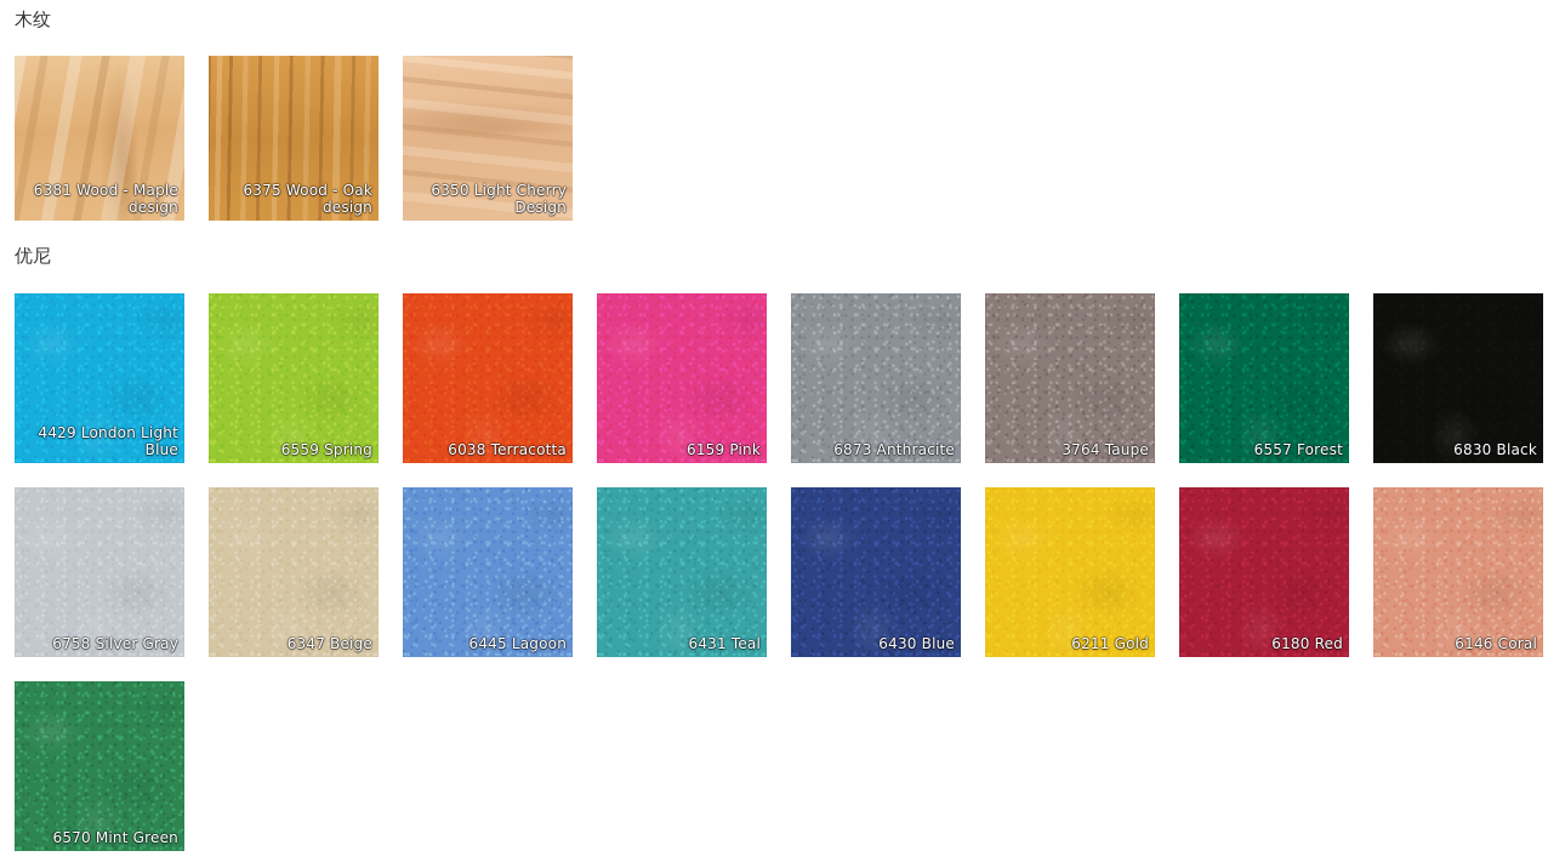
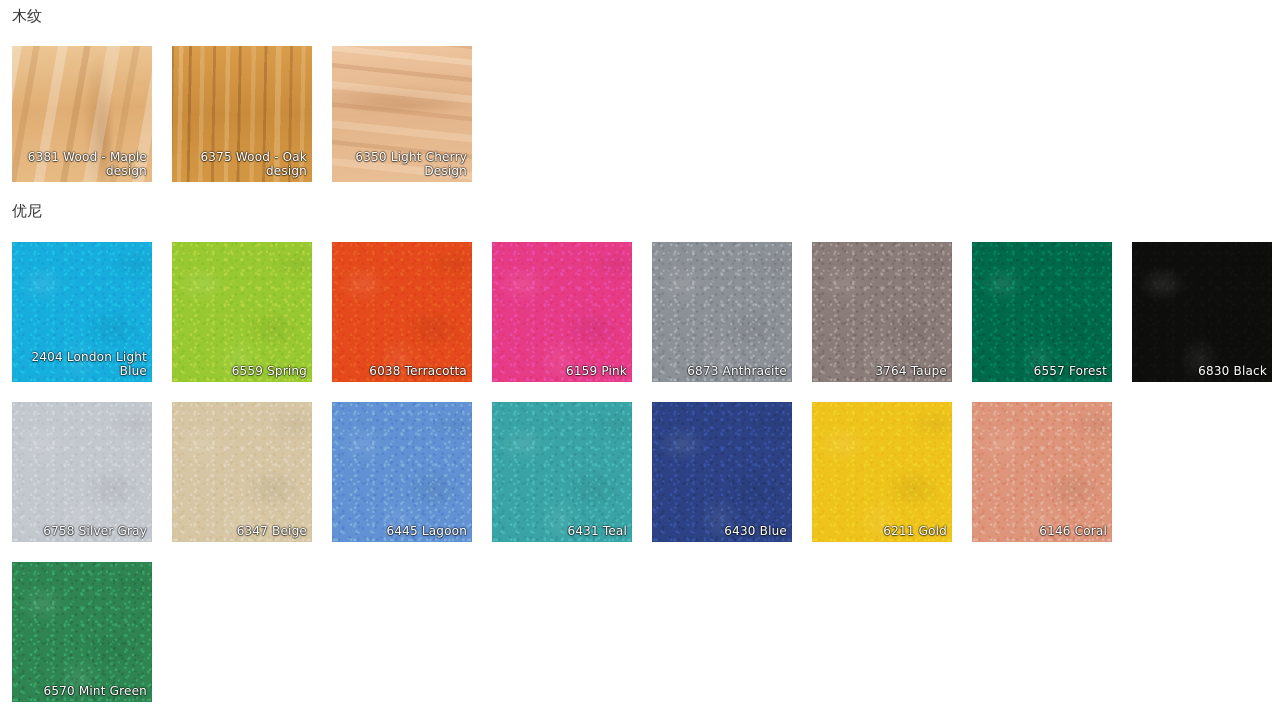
  木纹
  6381 Wood - Maple
  design
  6375 Wood - Oak
  design
  6350 Light Cherry
  Design
  优尼
- 4429 London Light Blue
+ 2404 London Light Blue
  6559 Spring
  6038 Terracotta
  6159 Pink
  6873 Anthracite
  3764 Taupe
  6557 Forest
  6830 Black
  6758 Silver Gray
  6347 Beige
  6445 Lagoon
  6431 Teal
  6430 Blue
  6211 Gold
- 6180 Red
  6146 Coral
  6570 Mint Green
